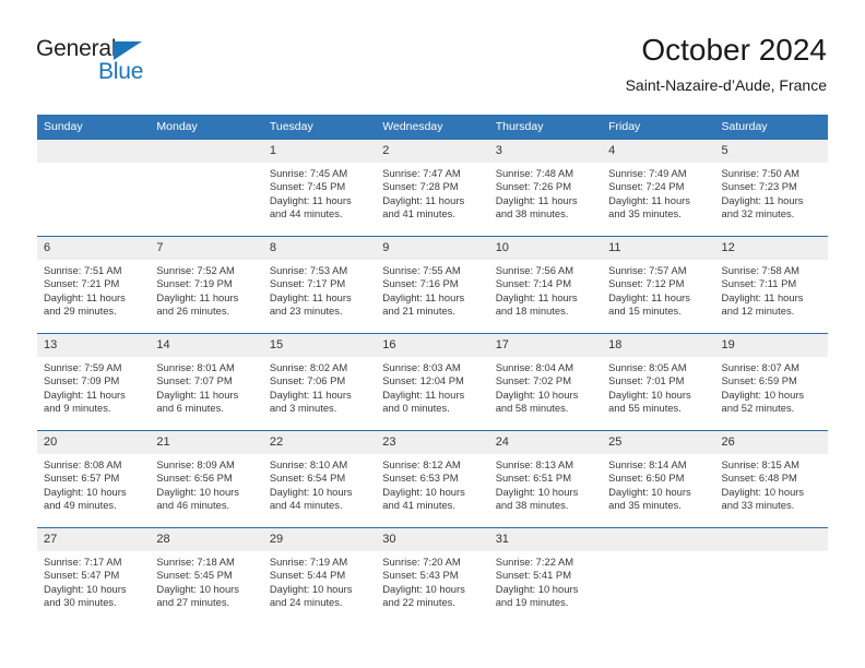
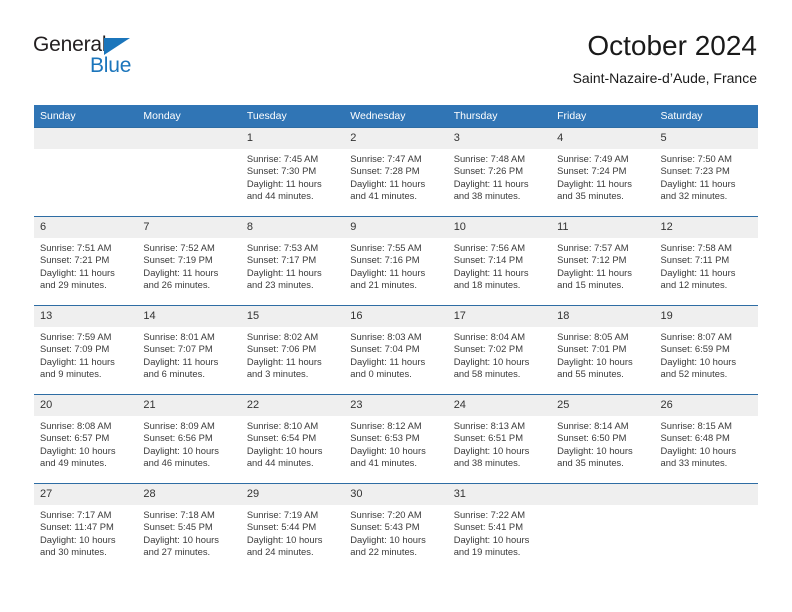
  General
  Blue
  October 2024
  Saint-Nazaire-d’Aude, France
  Sunday	Monday	Tuesday	Wednesday	Thursday	Friday	Saturday
- 		1Sunrise: 7:45 AMSunset: 7:45 PMDaylight: 11 hoursand 44 minutes.	2Sunrise: 7:47 AMSunset: 7:28 PMDaylight: 11 hoursand 41 minutes.	3Sunrise: 7:48 AMSunset: 7:26 PMDaylight: 11 hoursand 38 minutes.	4Sunrise: 7:49 AMSunset: 7:24 PMDaylight: 11 hoursand 35 minutes.	5Sunrise: 7:50 AMSunset: 7:23 PMDaylight: 11 hoursand 32 minutes.
+ 		1Sunrise: 7:45 AMSunset: 7:30 PMDaylight: 11 hoursand 44 minutes.	2Sunrise: 7:47 AMSunset: 7:28 PMDaylight: 11 hoursand 41 minutes.	3Sunrise: 7:48 AMSunset: 7:26 PMDaylight: 11 hoursand 38 minutes.	4Sunrise: 7:49 AMSunset: 7:24 PMDaylight: 11 hoursand 35 minutes.	5Sunrise: 7:50 AMSunset: 7:23 PMDaylight: 11 hoursand 32 minutes.
  6Sunrise: 7:51 AMSunset: 7:21 PMDaylight: 11 hoursand 29 minutes.	7Sunrise: 7:52 AMSunset: 7:19 PMDaylight: 11 hoursand 26 minutes.	8Sunrise: 7:53 AMSunset: 7:17 PMDaylight: 11 hoursand 23 minutes.	9Sunrise: 7:55 AMSunset: 7:16 PMDaylight: 11 hoursand 21 minutes.	10Sunrise: 7:56 AMSunset: 7:14 PMDaylight: 11 hoursand 18 minutes.	11Sunrise: 7:57 AMSunset: 7:12 PMDaylight: 11 hoursand 15 minutes.	12Sunrise: 7:58 AMSunset: 7:11 PMDaylight: 11 hoursand 12 minutes.
- 13Sunrise: 7:59 AMSunset: 7:09 PMDaylight: 11 hoursand 9 minutes.	14Sunrise: 8:01 AMSunset: 7:07 PMDaylight: 11 hoursand 6 minutes.	15Sunrise: 8:02 AMSunset: 7:06 PMDaylight: 11 hoursand 3 minutes.	16Sunrise: 8:03 AMSunset: 12:04 PMDaylight: 11 hoursand 0 minutes.	17Sunrise: 8:04 AMSunset: 7:02 PMDaylight: 10 hoursand 58 minutes.	18Sunrise: 8:05 AMSunset: 7:01 PMDaylight: 10 hoursand 55 minutes.	19Sunrise: 8:07 AMSunset: 6:59 PMDaylight: 10 hoursand 52 minutes.
+ 13Sunrise: 7:59 AMSunset: 7:09 PMDaylight: 11 hoursand 9 minutes.	14Sunrise: 8:01 AMSunset: 7:07 PMDaylight: 11 hoursand 6 minutes.	15Sunrise: 8:02 AMSunset: 7:06 PMDaylight: 11 hoursand 3 minutes.	16Sunrise: 8:03 AMSunset: 7:04 PMDaylight: 11 hoursand 0 minutes.	17Sunrise: 8:04 AMSunset: 7:02 PMDaylight: 10 hoursand 58 minutes.	18Sunrise: 8:05 AMSunset: 7:01 PMDaylight: 10 hoursand 55 minutes.	19Sunrise: 8:07 AMSunset: 6:59 PMDaylight: 10 hoursand 52 minutes.
  20Sunrise: 8:08 AMSunset: 6:57 PMDaylight: 10 hoursand 49 minutes.	21Sunrise: 8:09 AMSunset: 6:56 PMDaylight: 10 hoursand 46 minutes.	22Sunrise: 8:10 AMSunset: 6:54 PMDaylight: 10 hoursand 44 minutes.	23Sunrise: 8:12 AMSunset: 6:53 PMDaylight: 10 hoursand 41 minutes.	24Sunrise: 8:13 AMSunset: 6:51 PMDaylight: 10 hoursand 38 minutes.	25Sunrise: 8:14 AMSunset: 6:50 PMDaylight: 10 hoursand 35 minutes.	26Sunrise: 8:15 AMSunset: 6:48 PMDaylight: 10 hoursand 33 minutes.
- 27Sunrise: 7:17 AMSunset: 5:47 PMDaylight: 10 hoursand 30 minutes.	28Sunrise: 7:18 AMSunset: 5:45 PMDaylight: 10 hoursand 27 minutes.	29Sunrise: 7:19 AMSunset: 5:44 PMDaylight: 10 hoursand 24 minutes.	30Sunrise: 7:20 AMSunset: 5:43 PMDaylight: 10 hoursand 22 minutes.	31Sunrise: 7:22 AMSunset: 5:41 PMDaylight: 10 hoursand 19 minutes.
+ 27Sunrise: 7:17 AMSunset: 11:47 PMDaylight: 10 hoursand 30 minutes.	28Sunrise: 7:18 AMSunset: 5:45 PMDaylight: 10 hoursand 27 minutes.	29Sunrise: 7:19 AMSunset: 5:44 PMDaylight: 10 hoursand 24 minutes.	30Sunrise: 7:20 AMSunset: 5:43 PMDaylight: 10 hoursand 22 minutes.	31Sunrise: 7:22 AMSunset: 5:41 PMDaylight: 10 hoursand 19 minutes.
